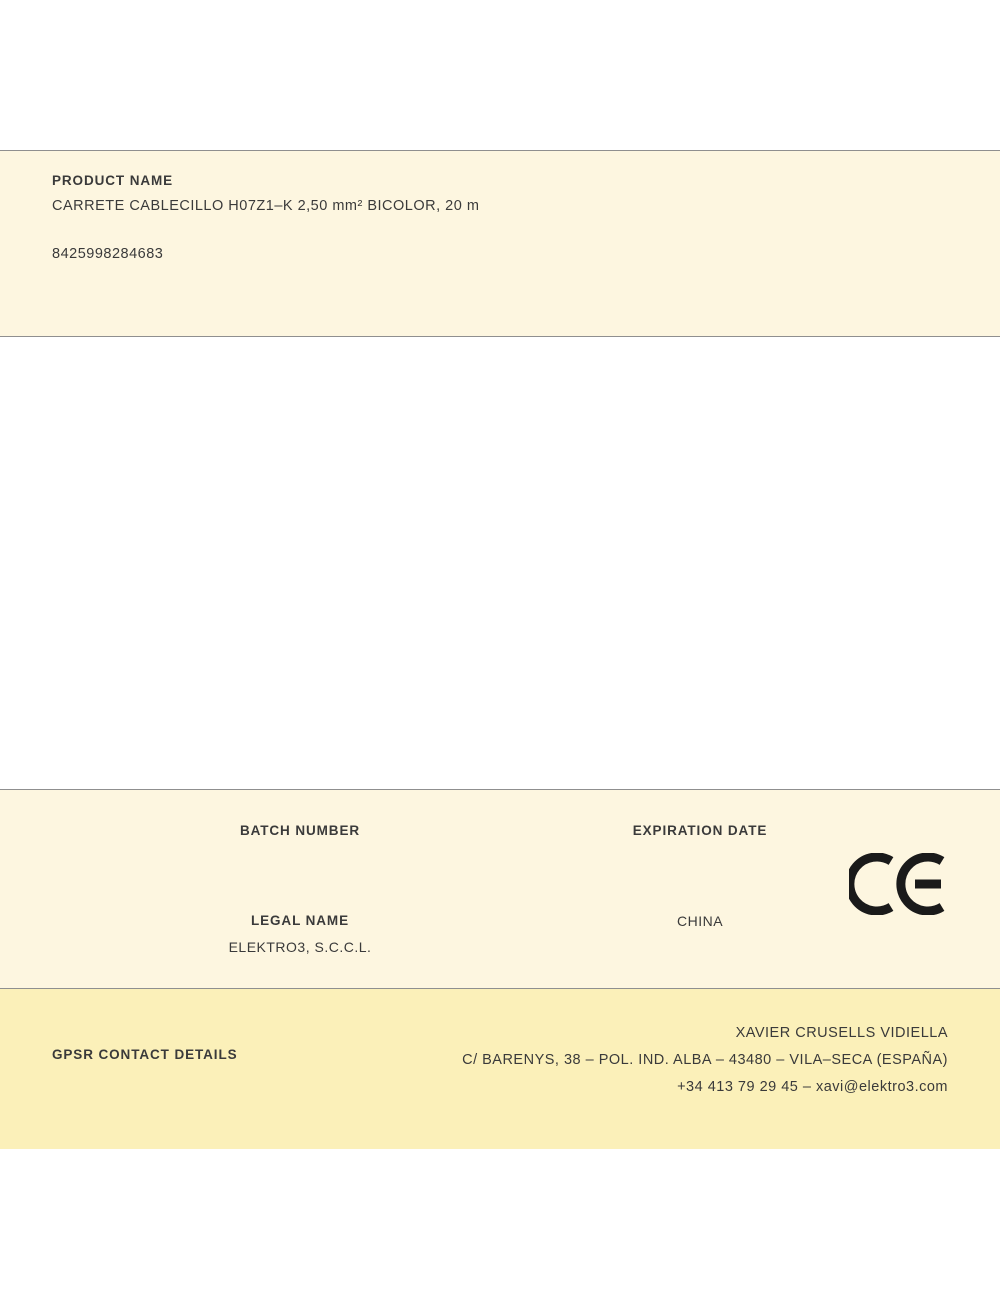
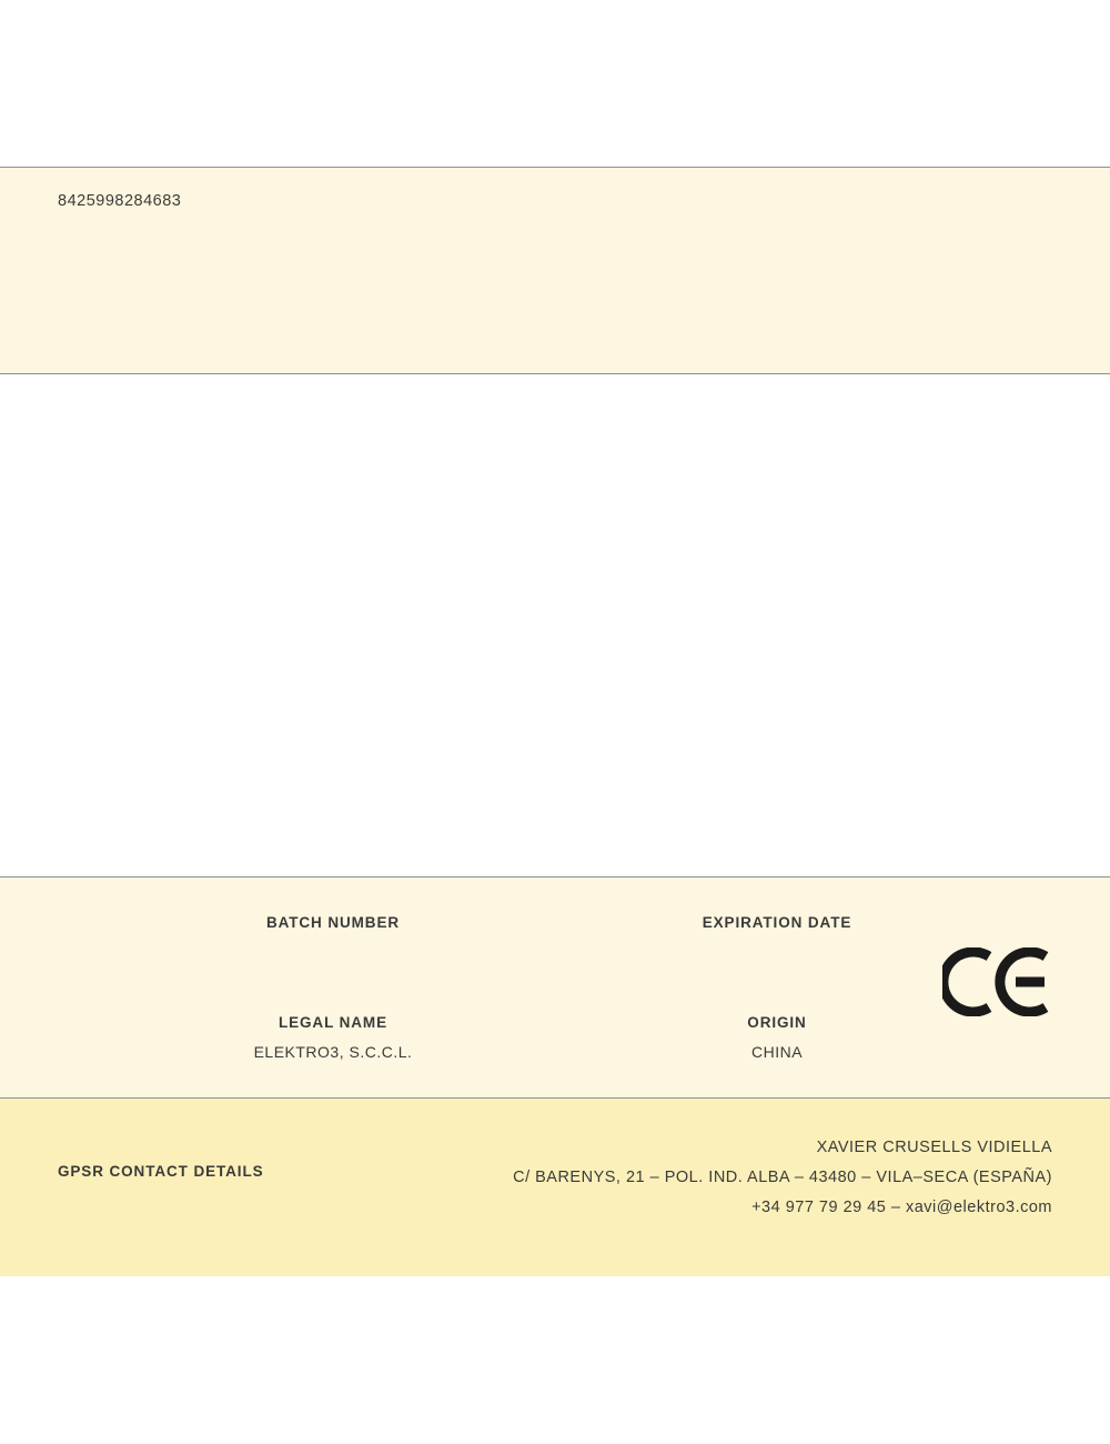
- PRODUCT NAME
- CARRETE CABLECILLO H07Z1–K 2,50 mm² BICOLOR, 20 m
  8425998284683
  BATCH NUMBER
  EXPIRATION DATE
  LEGAL NAME
  ELEKTRO3, S.C.C.L.
+ ORIGIN
  CHINA
  GPSR CONTACT DETAILS
  XAVIER CRUSELLS VIDIELLA
- C/ BARENYS, 38 – POL. IND. ALBA – 43480 – VILA–SECA (ESPAÑA)
+ C/ BARENYS, 21 – POL. IND. ALBA – 43480 – VILA–SECA (ESPAÑA)
- +34 413 79 29 45 – xavi@elektro3.com
+ +34 977 79 29 45 – xavi@elektro3.com
